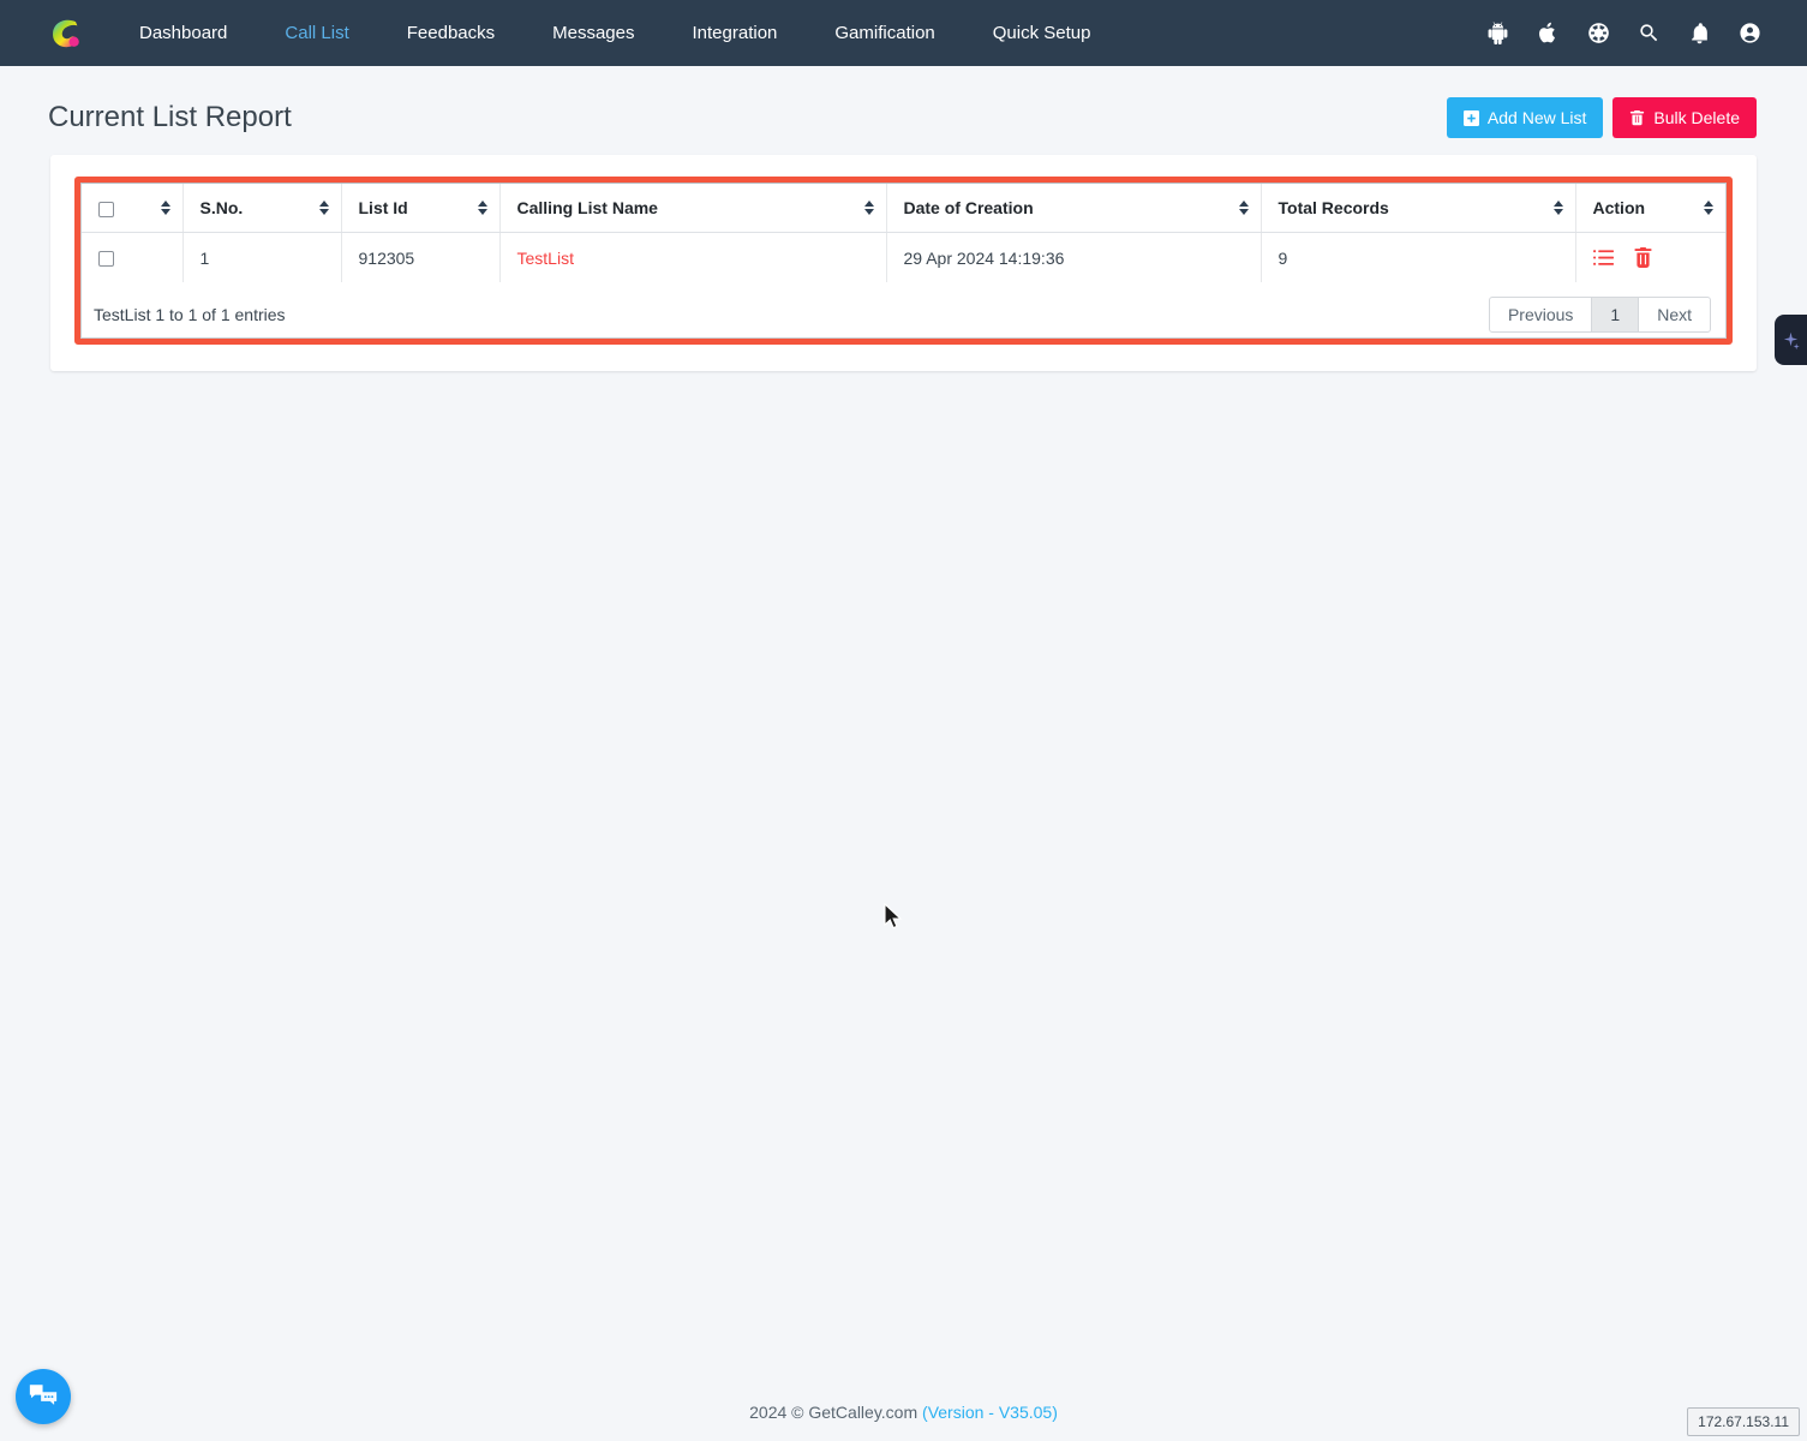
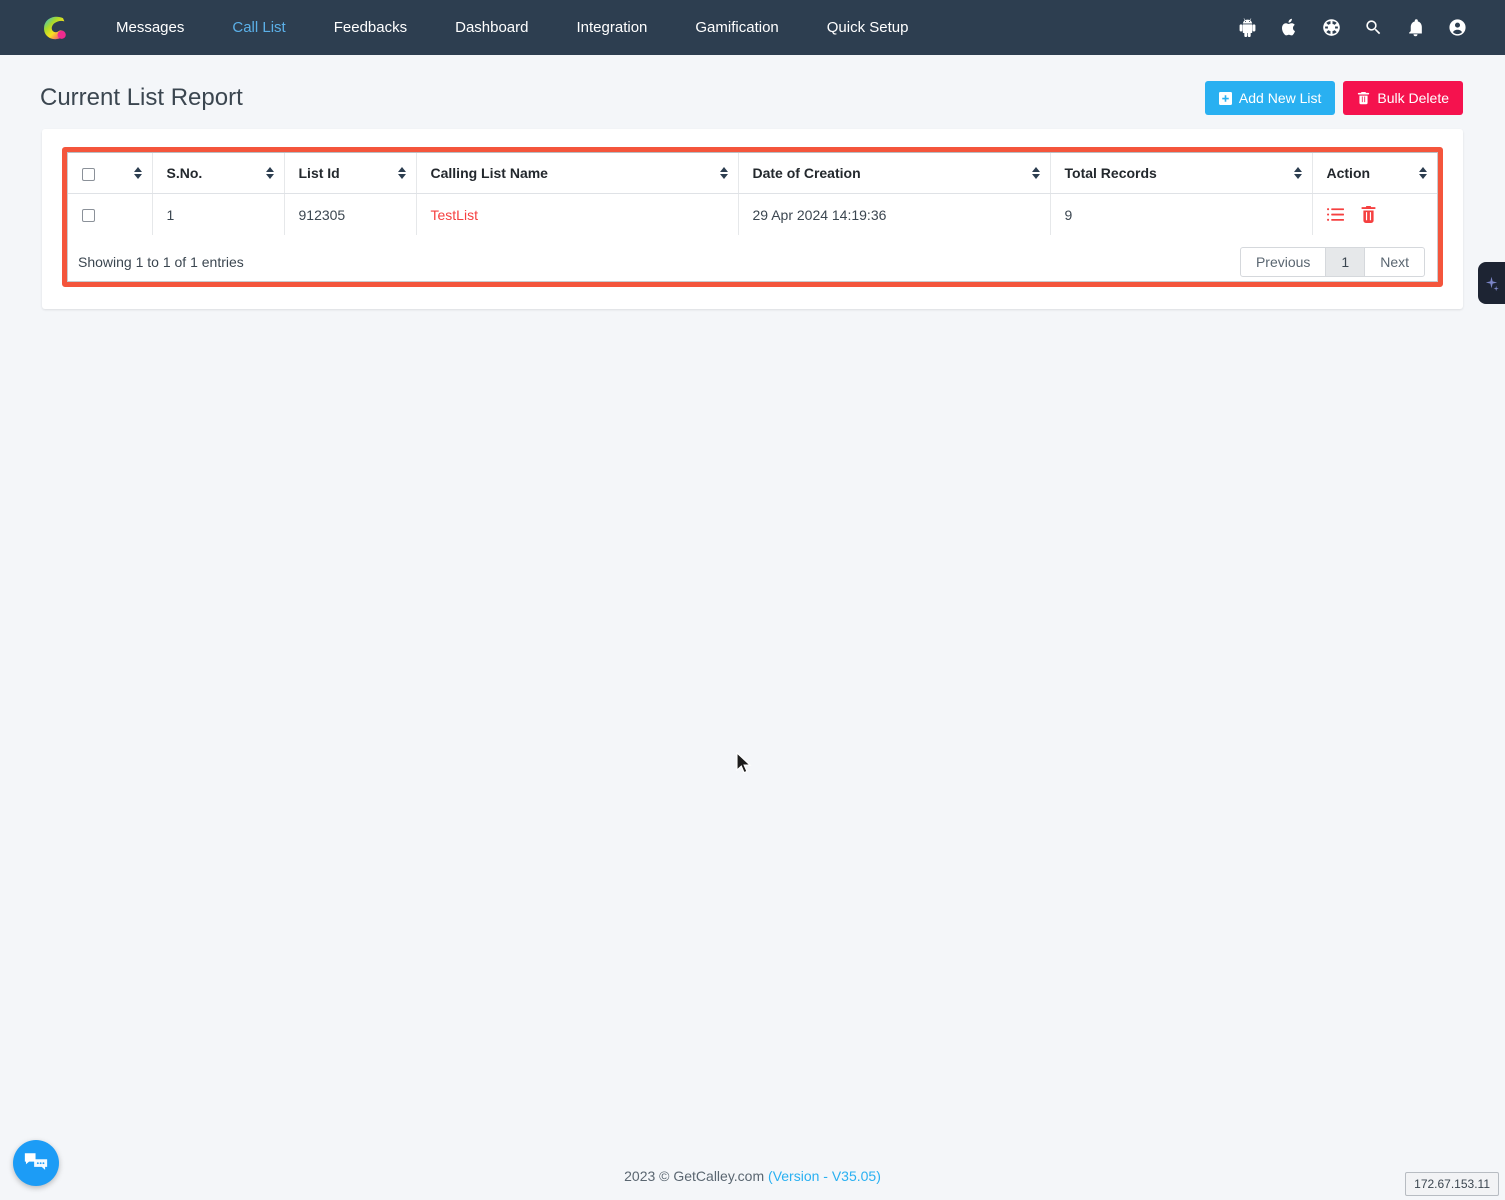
- Dashboard
+ Messages
  Call List
  Feedbacks
- Messages
+ Dashboard
  Integration
  Gamification
  Quick Setup
  Current List Report
  Add New List
  Bulk Delete
  	S.No.	List Id	Calling List Name	Date of Creation	Total Records	Action
  	1	912305	TestList	29 Apr 2024 14:19:36	9
- TestList 1 to 1 of 1 entries
+ Showing 1 to 1 of 1 entries
  Previous
  1
  Next
- 2024 © GetCalley.com (Version - V35.05)
+ 2023 © GetCalley.com (Version - V35.05)
  172.67.153.11
